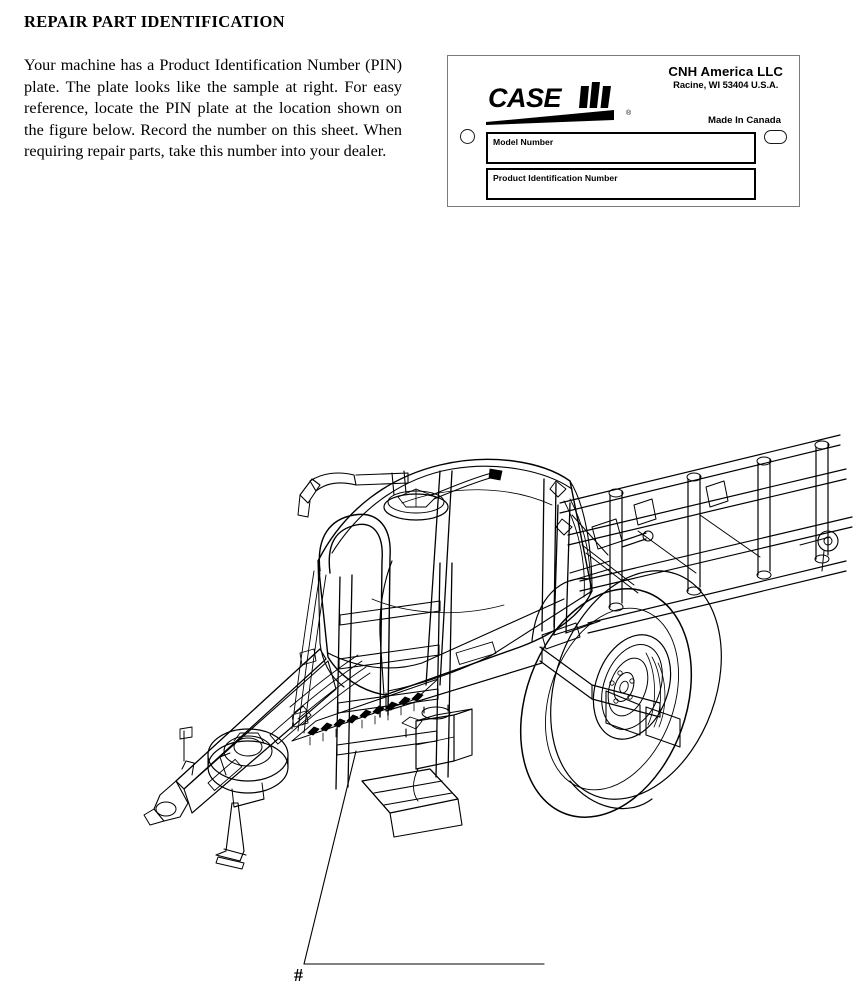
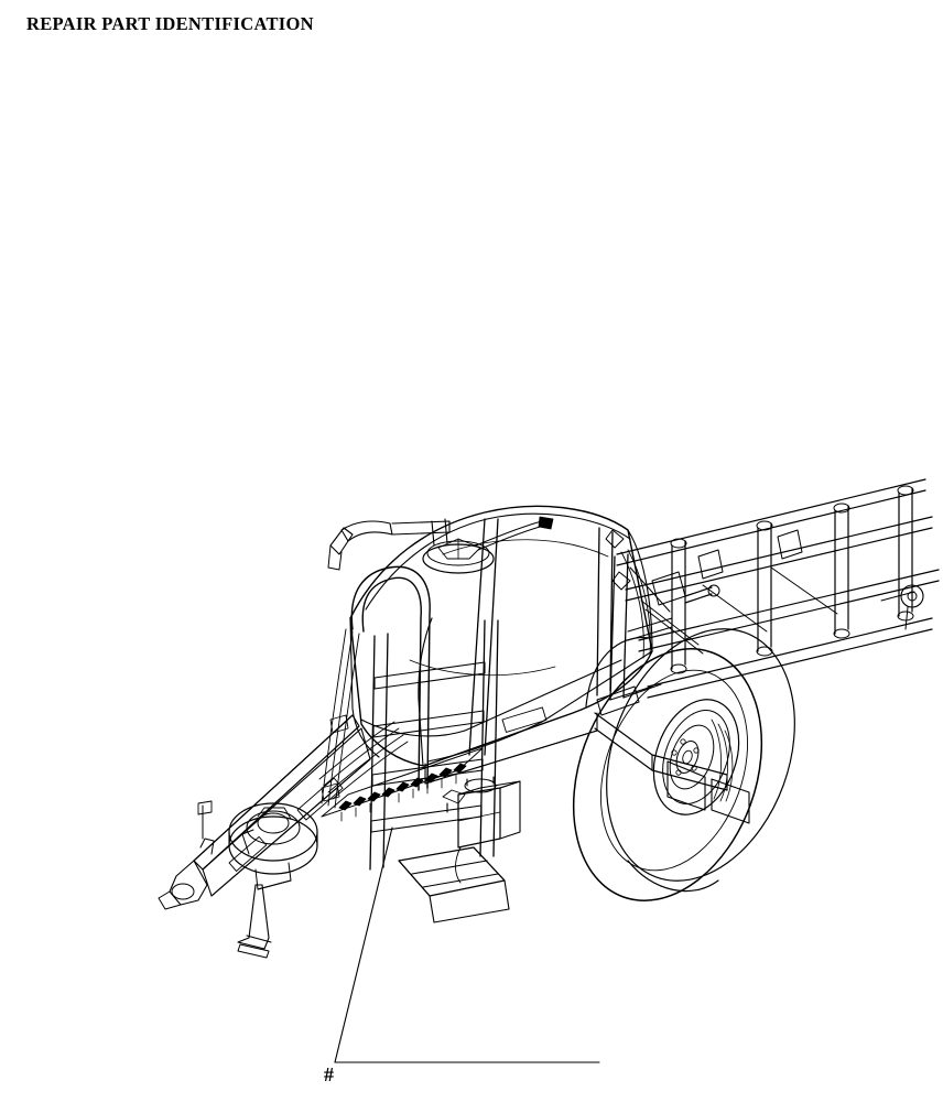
  REPAIR PART IDENTIFICATION
- Your machine has a Product Identification Number (PIN) plate. The plate looks like the sample at right. For easy reference, locate the PIN plate at the location shown on the figure below. Record the number on this sheet. When requiring repair parts, take this number into your dealer.
- CASE
- CNH America LLC
- Racine, WI 53404 U.S.A.
- Made In Canada
- Model Number
- Product Identification Number
  #
